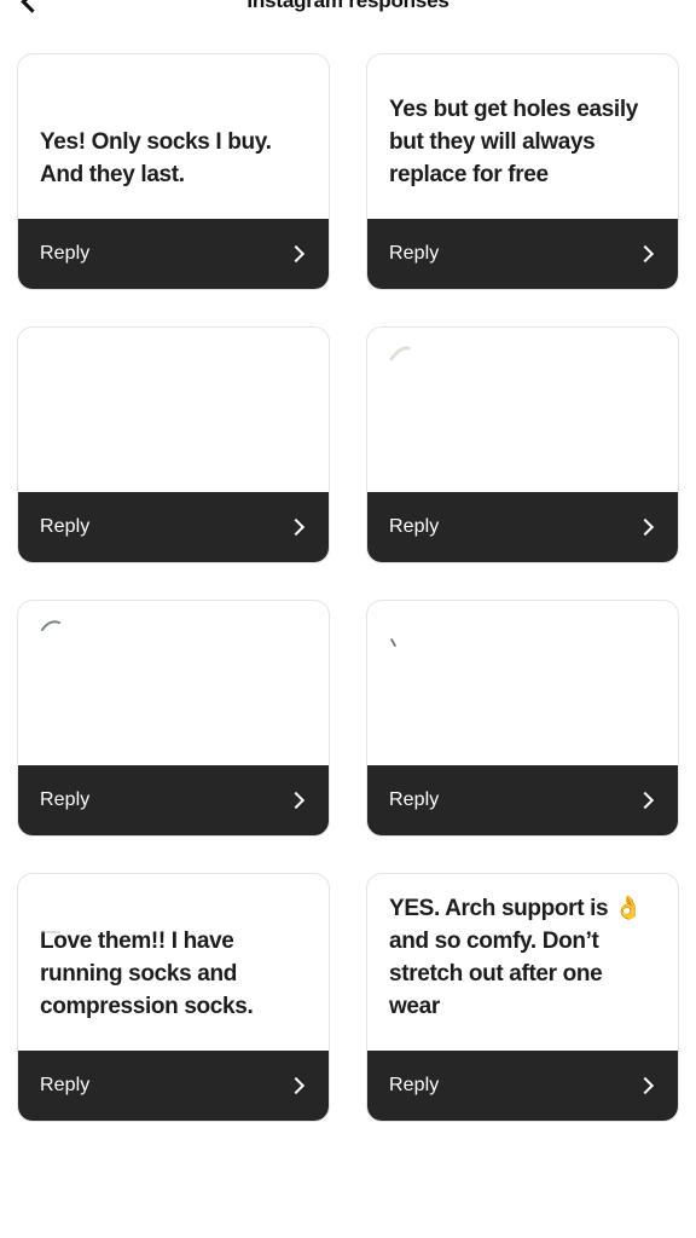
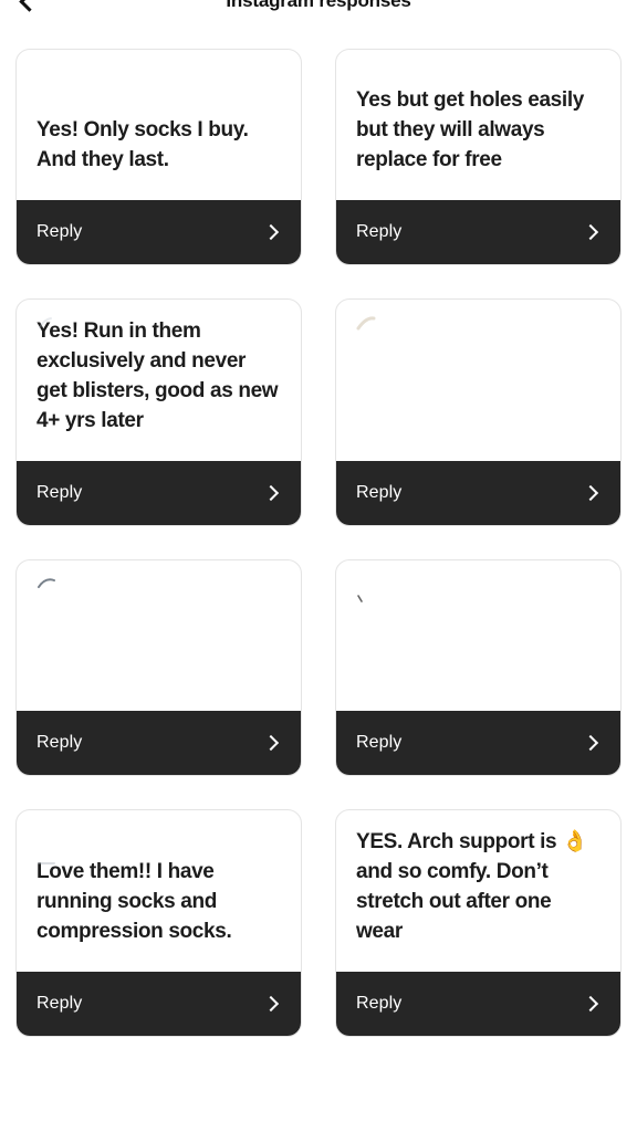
  Instagram responses
  Yes! Only socks I buy. And they last.
  Reply
  Yes but get holes easily but they will always replace for free
  Reply
+ Yes! Run in them exclusively and never get blisters, good as new 4+ yrs later
  Reply
  Reply
  Reply
  Reply
  Love them!! I have running socks and compression socks.
  Reply
  YES. Arch support is 👌 and so comfy. Don’t stretch out after one wear
  Reply
